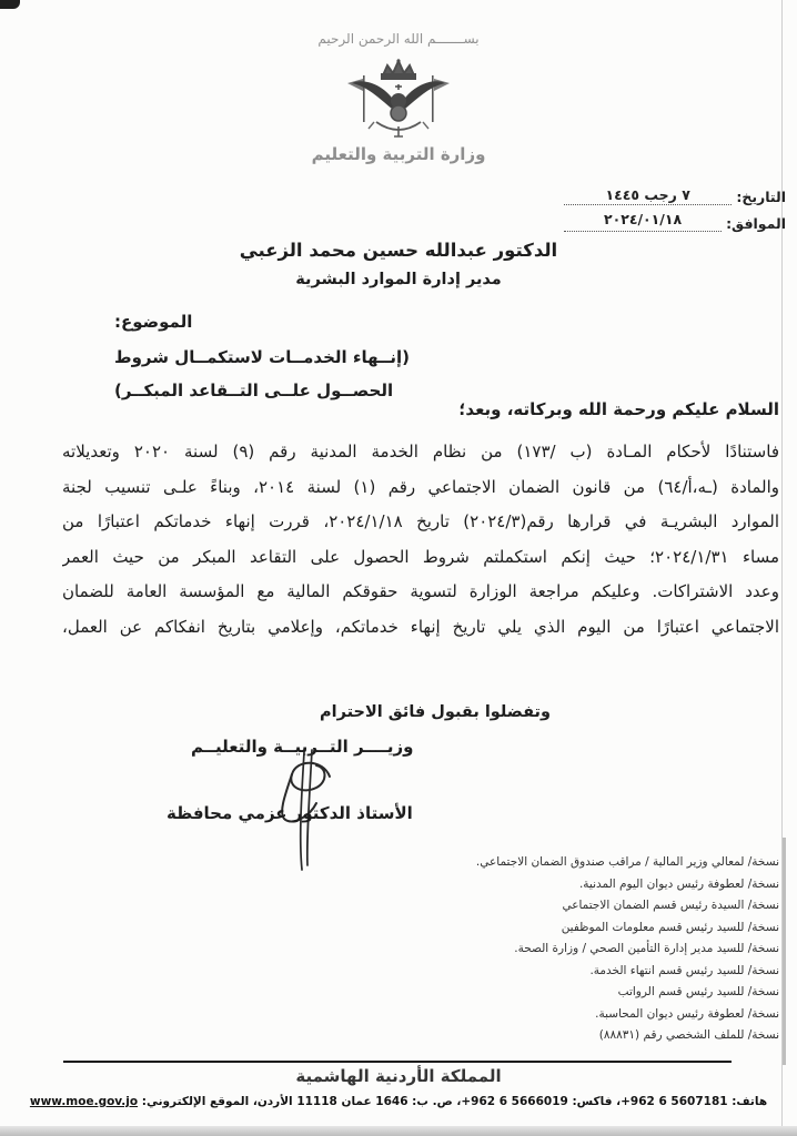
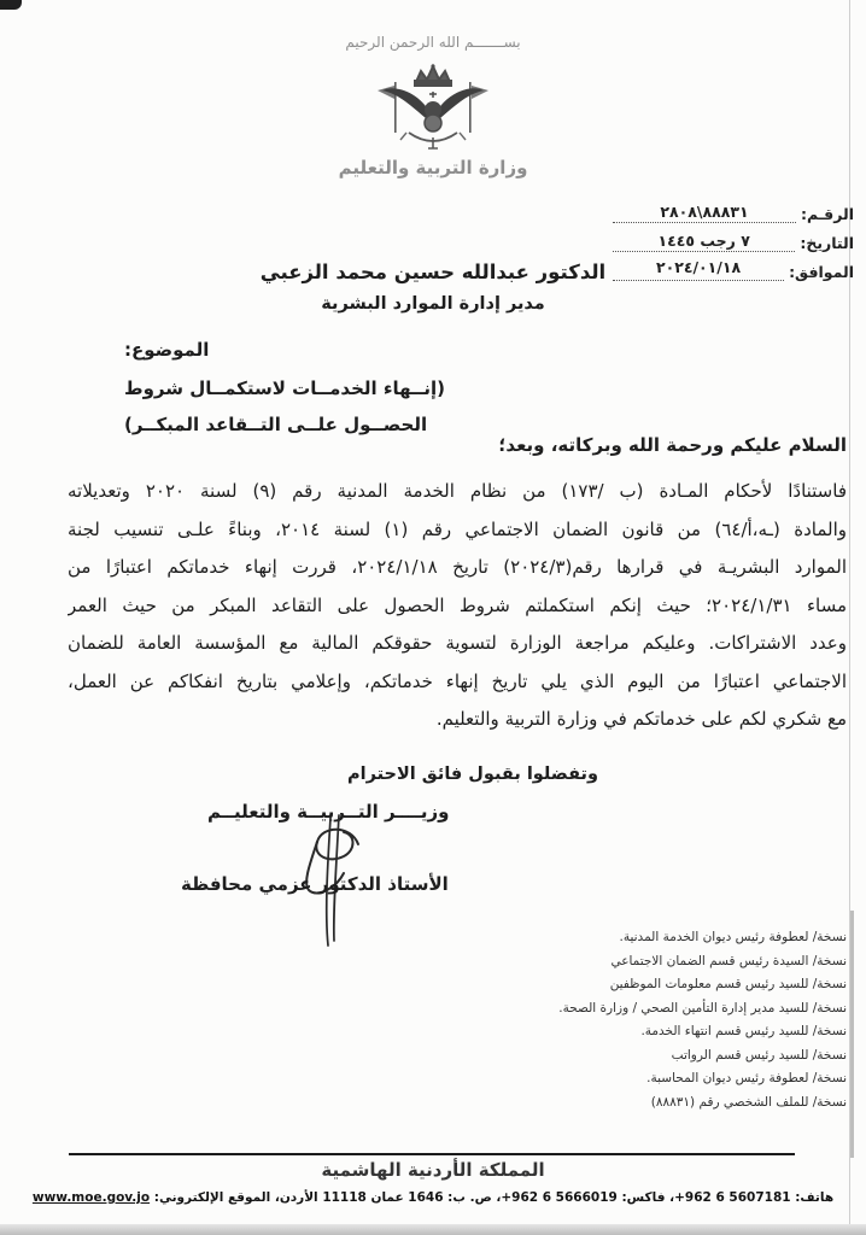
  بســـــــم الله الرحمن الرحيم
  وزارة التربية والتعليم
+ الرقـم:
+ ٢٨٠٨\٨٨٨٣١
  التاريخ:
  ٧ رجب ١٤٤٥
  الموافق:
  ٢٠٢٤/٠١/١٨
  الدكتور عبدالله حسين محمد الزعبي
  مدير إدارة الموارد البشرية
  الموضوع:
  (إنــهاء الخدمــات لاستكمــال شروط
  الحصــول علــى التــقاعد المبكــر)
  السلام عليكم ورحمة الله وبركاته، وبعد؛
  فاستنادًا لأحكام المـادة (١٧٣/ ب) من نظام الخدمة المدنية رقم (٩) لسنة ٢٠٢٠ وتعديلاته
  والمادة (٦٤/أ،هـ) من قانون الضمان الاجتماعي رقم (١) لسنة ٢٠١٤، وبناءً علـى تنسيب لجنة
  الموارد البشريـة في قرارها رقم(٢٠٢٤/٣) تاريخ ٢٠٢٤/١/١٨، قررت إنهاء خدماتكم اعتبارًا من
  مساء ٢٠٢٤/١/٣١؛ حيث إنكم استكملتم شروط الحصول على التقاعد المبكر من حيث العمر
  وعدد الاشتراكات. وعليكم مراجعة الوزارة لتسوية حقوقكم المالية مع المؤسسة العامة للضمان
  الاجتماعي اعتبارًا من اليوم الذي يلي تاريخ إنهاء خدماتكم، وإعلامي بتاريخ انفكاكم عن العمل،
+ مع شكري لكم على خدماتكم في وزارة التربية والتعليم.
  وتفضلوا بقبول فائق الاحترام
  وزيــــر التــربيــة والتعليــم
  الأستاذ الدكتور عزمي محافظة
- نسخة/ لمعالي وزير المالية / مراقب صندوق الضمان الاجتماعي.
- نسخة/ لعطوفة رئيس ديوان اليوم المدنية.
+ نسخة/ لعطوفة رئيس ديوان الخدمة المدنية.
  نسخة/ السيدة رئيس قسم الضمان الاجتماعي
  نسخة/ للسيد رئيس قسم معلومات الموظفين
  نسخة/ للسيد مدير إدارة التأمين الصحي / وزارة الصحة.
  نسخة/ للسيد رئيس قسم انتهاء الخدمة.
  نسخة/ للسيد رئيس قسم الرواتب
  نسخة/ لعطوفة رئيس ديوان المحاسبة.
  نسخة/ للملف الشخصي رقم (٨٨٨٣١)
  المملكة الأردنية الهاشمية
  هاتف: +962 6 5607181، فاكس: +962 6 5666019، ص. ب: 1646 عمان 11118 الأردن، الموقع الإلكتروني: www.moe.gov.jo
